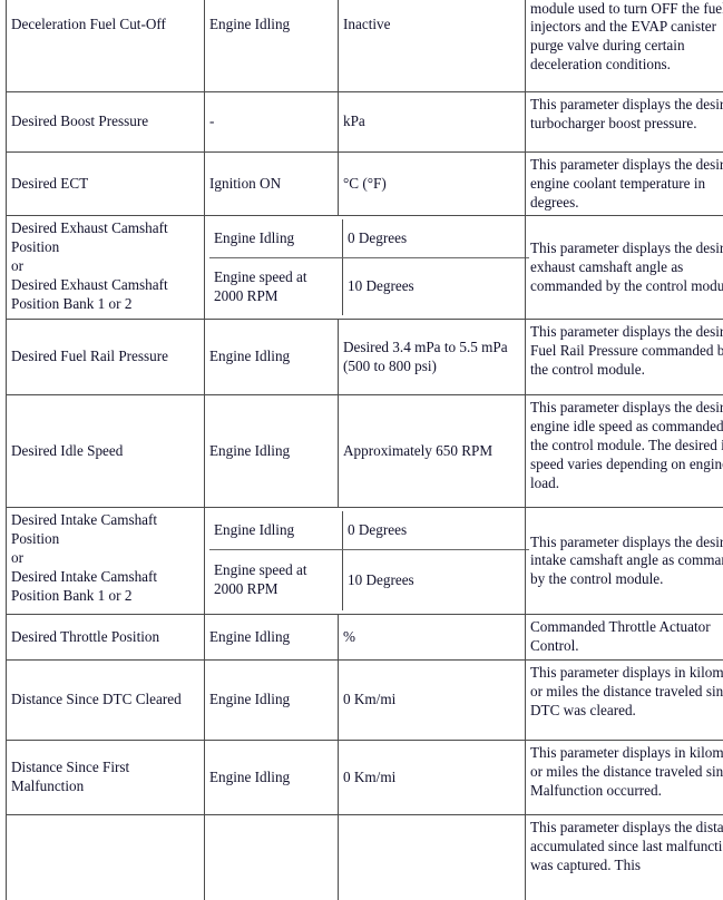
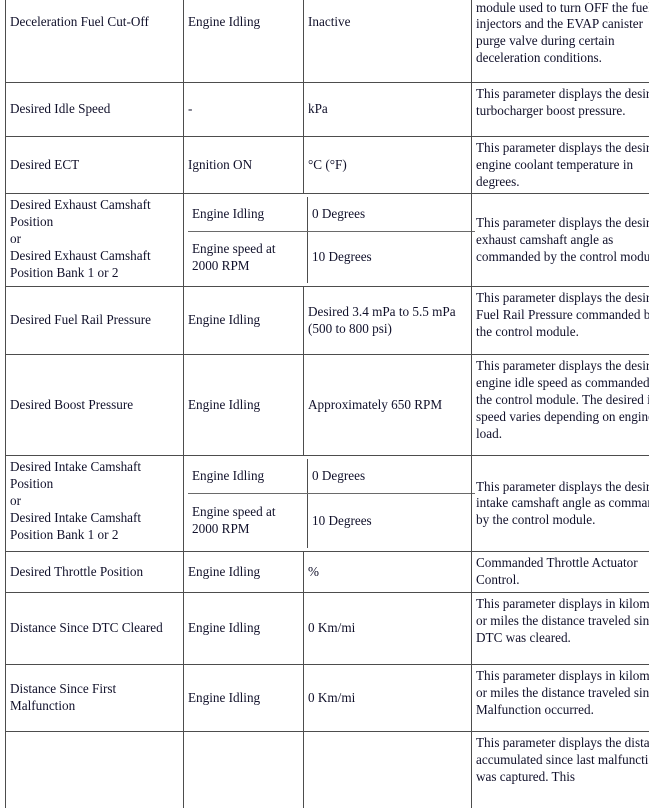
- Desired Boost Pressure	-	kPa	This parameter displays the desir turbocharger boost pressure.
+ Desired Idle Speed	-	kPa	This parameter displays the desir turbocharger boost pressure.
  Desired ECT	Ignition ON	°C (°F)	This parameter displays the desir engine coolant temperature in degrees.
  Desired Exhaust Camshaft Position or Desired Exhaust Camshaft Position Bank 1 or 2
  Engine Idling	0 Degrees
  Engine speed at 2000 RPM	10 Degrees
  		This parameter displays the desir exhaust camshaft angle as commanded by the control modu
  Desired Fuel Rail Pressure	Engine Idling	Desired 3.4 mPa to 5.5 mPa (500 to 800 psi)	This parameter displays the desir Fuel Rail Pressure commanded b the control module.
- Desired Idle Speed	Engine Idling	Approximately 650 RPM	This parameter displays the desir engine idle speed as commanded the control module. The desired speed varies depending on engin load.
+ Desired Boost Pressure	Engine Idling	Approximately 650 RPM	This parameter displays the desir engine idle speed as commanded the control module. The desired speed varies depending on engin load.
  Desired Intake Camshaft Position or Desired Intake Camshaft Position Bank 1 or 2
  Engine Idling	0 Degrees
  Engine speed at 2000 RPM	10 Degrees
  		This parameter displays the desir intake camshaft angle as comma by the control module.
  Desired Throttle Position	Engine Idling	%	Commanded Throttle Actuator Control.
  Distance Since DTC Cleared	Engine Idling	0 Km/mi	This parameter displays in kilom or miles the distance traveled sin DTC was cleared.
  Distance Since First Malfunction	Engine Idling	0 Km/mi	This parameter displays in kilom or miles the distance traveled sin Malfunction occurred.
  			This parameter displays the dista accumulated since last malfuncti was captured. This
